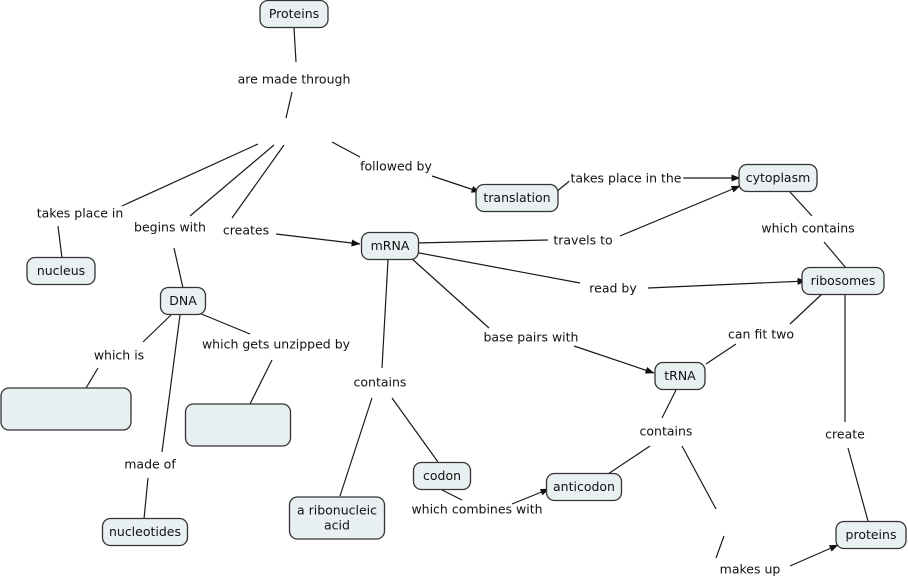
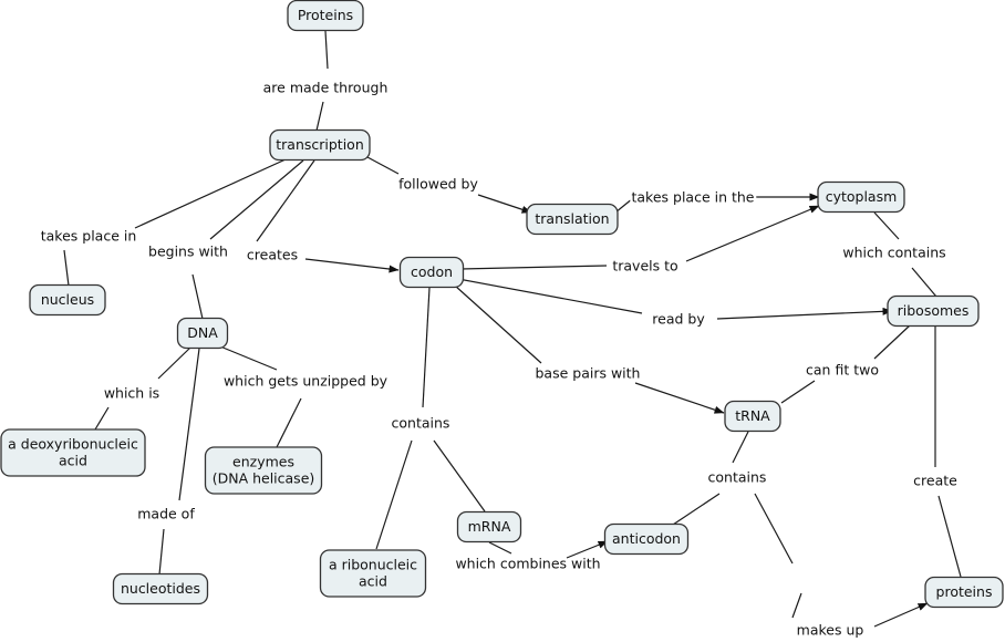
  are made through
  takes place in
  begins with
  creates
  followed by
  takes place in the
  travels to
  read by
  base pairs with
  contains
  which contains
  can fit two
  create
  which is
  which gets unzipped by
  made of
  which combines with
  contains
  makes up
  Proteins
+ transcription
  translation
  cytoplasm
  nucleus
- mRNA
+ codon
  ribosomes
  DNA
  tRNA
+ a deoxyribonucleic acid
+ enzymes (DNA helicase)
- codon
+ mRNA
  anticodon
  nucleotides
  a ribonucleic acid
  proteins
